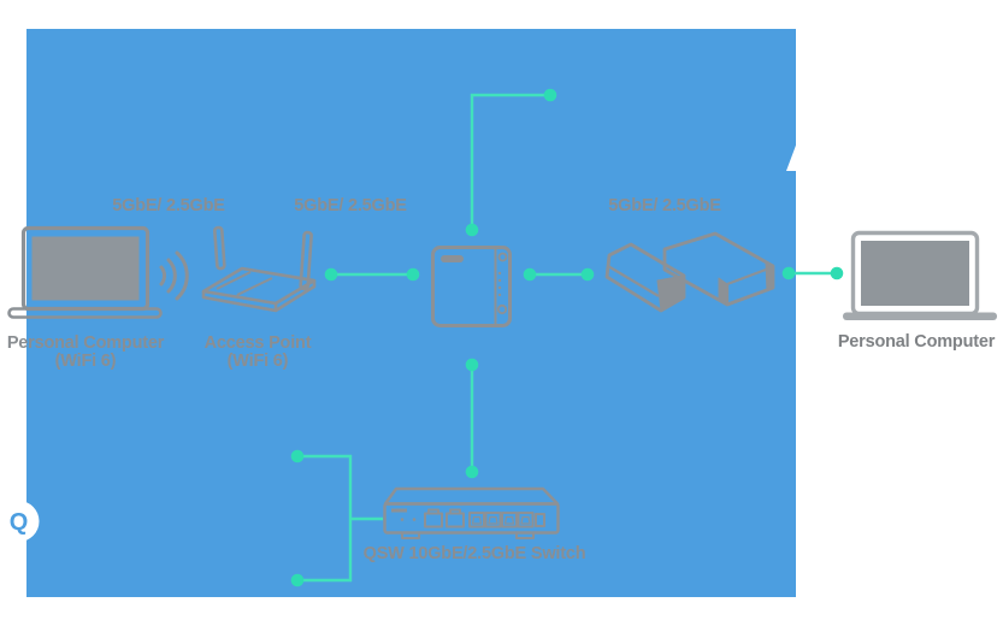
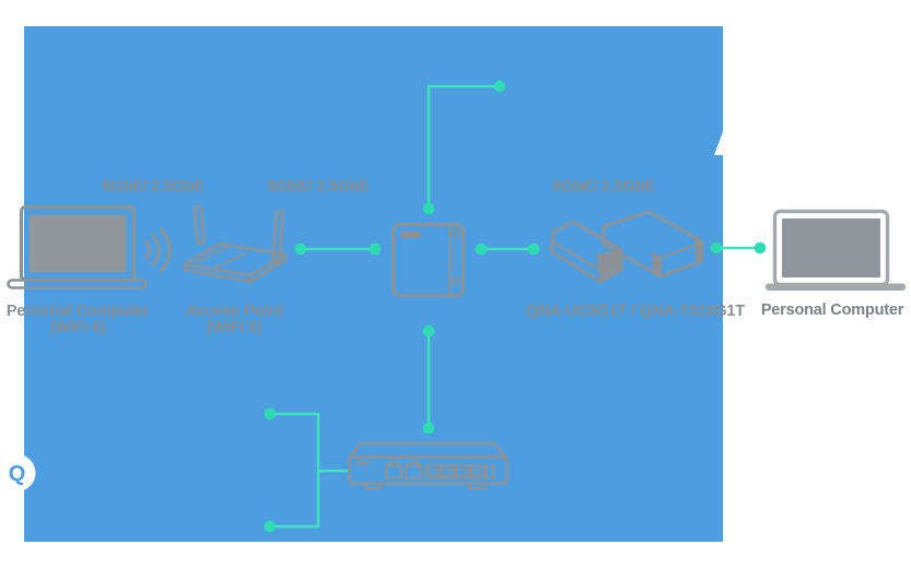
  Q
  5GbE/ 2.5GbE
  5GbE/ 2.5GbE
  5GbE/ 2.5GbE
  Personal Computer
  (WiFi 6)
  Access Point
  (WiFi 6)
+ QNA-UC5G1T / QNA-T310G1T
  Personal Computer
- QSW 10GbE/2.5GbE Switch
